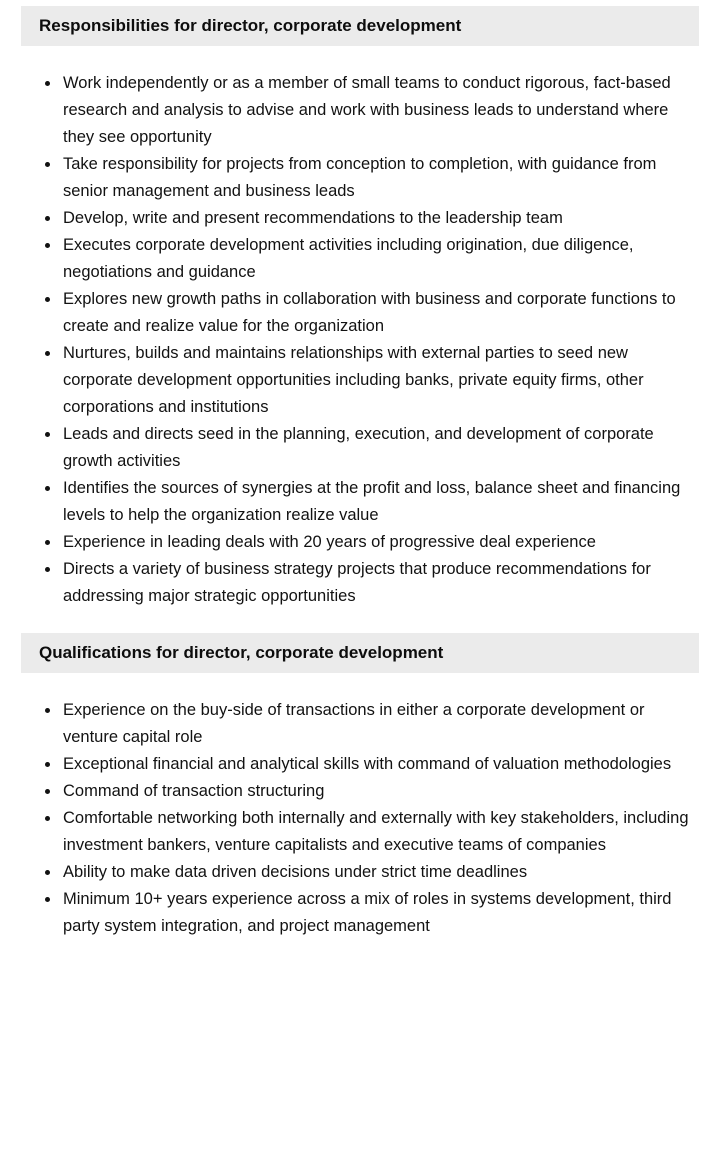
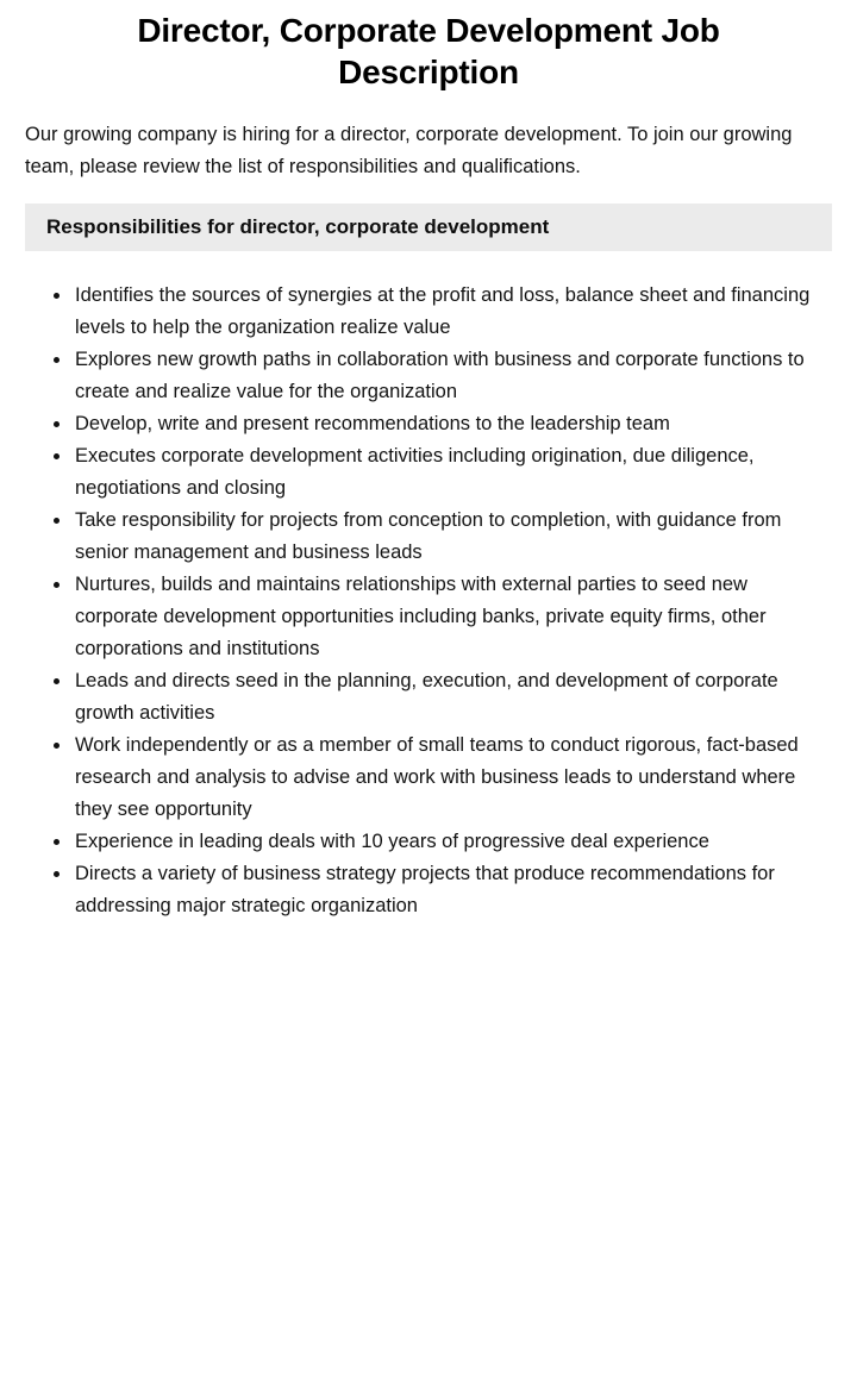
+ Director, Corporate Development Job Description
+ Our growing company is hiring for a director, corporate development. To join our growing team, please review the list of responsibilities and qualifications.
  Responsibilities for director, corporate development
- Work independently or as a member of small teams to conduct rigorous, fact-based research and analysis to advise and work with business leads to understand where they see opportunity
+ Identifies the sources of synergies at the profit and loss, balance sheet and financing levels to help the organization realize value
- Take responsibility for projects from conception to completion, with guidance from senior management and business leads
+ Explores new growth paths in collaboration with business and corporate functions to create and realize value for the organization
  Develop, write and present recommendations to the leadership team
- Executes corporate development activities including origination, due diligence, negotiations and guidance
+ Executes corporate development activities including origination, due diligence, negotiations and closing
- Explores new growth paths in collaboration with business and corporate functions to create and realize value for the organization
+ Take responsibility for projects from conception to completion, with guidance from senior management and business leads
  Nurtures, builds and maintains relationships with external parties to seed new corporate development opportunities including banks, private equity firms, other corporations and institutions
  Leads and directs seed in the planning, execution, and development of corporate growth activities
- Identifies the sources of synergies at the profit and loss, balance sheet and financing levels to help the organization realize value
+ Work independently or as a member of small teams to conduct rigorous, fact-based research and analysis to advise and work with business leads to understand where they see opportunity
- Experience in leading deals with 20 years of progressive deal experience
+ Experience in leading deals with 10 years of progressive deal experience
- Directs a variety of business strategy projects that produce recommendations for addressing major strategic opportunities
+ Directs a variety of business strategy projects that produce recommendations for addressing major strategic organization
- Qualifications for director, corporate development
- Experience on the buy-side of transactions in either a corporate development or venture capital role
- Exceptional financial and analytical skills with command of valuation methodologies
- Command of transaction structuring
- Comfortable networking both internally and externally with key stakeholders, including investment bankers, venture capitalists and executive teams of companies
- Ability to make data driven decisions under strict time deadlines
- Minimum 10+ years experience across a mix of roles in systems development, third party system integration, and project management
